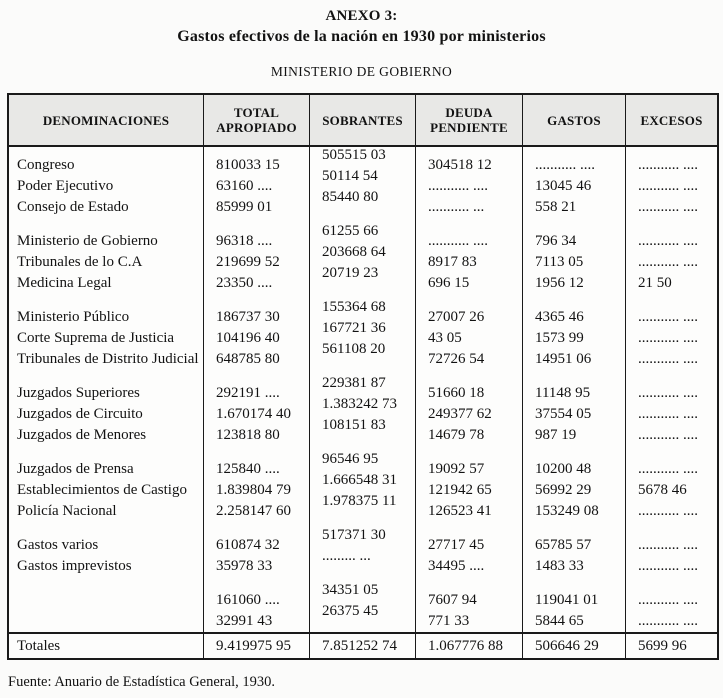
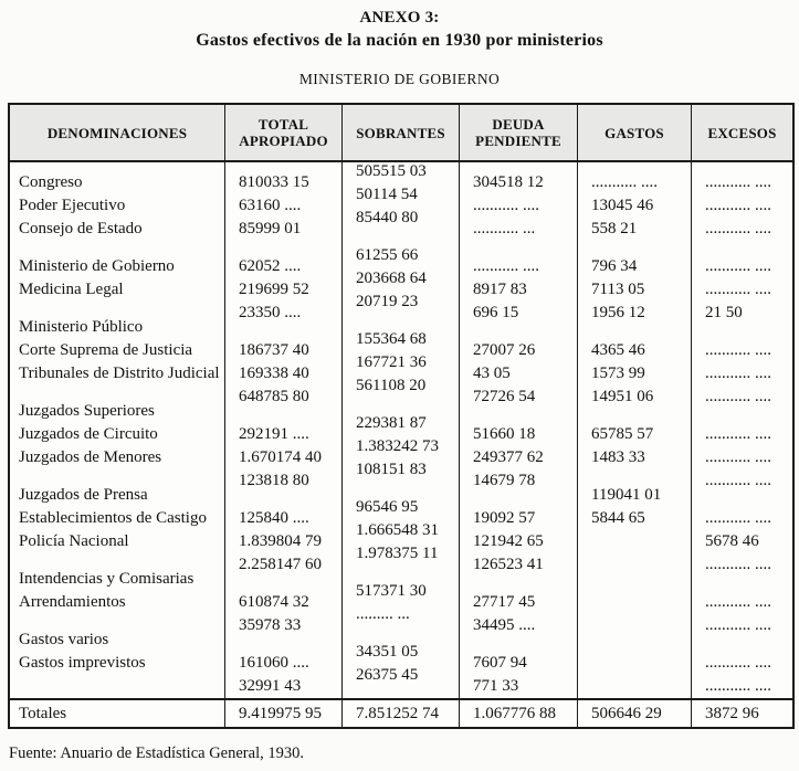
  ANEXO 3:
  Gastos efectivos de la nación en 1930 por ministerios
  MINISTERIO DE GOBIERNO
  DENOMINACIONES
  TOTAL
  APROPIADO
  SOBRANTES
  DEUDA
  PENDIENTE
  GASTOS
  EXCESOS
  Congreso
  Poder Ejecutivo
  Consejo de Estado
  Ministerio de Gobierno
- Tribunales de lo C.A
  Medicina Legal
  Ministerio Público
  Corte Suprema de Justicia
  Tribunales de Distrito Judicial
  Juzgados Superiores
  Juzgados de Circuito
  Juzgados de Menores
  Juzgados de Prensa
  Establecimientos de Castigo
  Policía Nacional
+ Intendencias y Comisarias
+ Arrendamientos
  Gastos varios
  Gastos imprevistos
  810033 15
  63160 ....
  85999 01
- 96318 ....
+ 62052 ....
  219699 52
  23350 ....
- 186737 30
+ 186737 40
- 104196 40
+ 169338 40
  648785 80
  292191 ....
  1.670174 40
  123818 80
  125840 ....
  1.839804 79
  2.258147 60
  610874 32
  35978 33
  161060 ....
  32991 43
  505515 03
  50114 54
  85440 80
  61255 66
  203668 64
  20719 23
  155364 68
  167721 36
  561108 20
  229381 87
  1.383242 73
  108151 83
  96546 95
  1.666548 31
  1.978375 11
  517371 30
  ......... ...
  34351 05
  26375 45
  304518 12
  ........... ....
  ........... ...
  ........... ....
  8917 83
  696 15
  27007 26
  43 05
  72726 54
  51660 18
  249377 62
  14679 78
  19092 57
  121942 65
  126523 41
  27717 45
  34495 ....
  7607 94
  771 33
  ........... ....
  13045 46
  558 21
  796 34
  7113 05
  1956 12
  4365 46
  1573 99
  14951 06
- 11148 95
- 37554 05
- 987 19
- 10200 48
- 56992 29
- 153249 08
  65785 57
  1483 33
  119041 01
  5844 65
  ........... ....
  ........... ....
  ........... ....
  ........... ....
  ........... ....
  21 50
  ........... ....
  ........... ....
  ........... ....
  ........... ....
  ........... ....
  ........... ....
  ........... ....
  5678 46
  ........... ....
  ........... ....
  ........... ....
  ........... ....
  ........... ....
  Totales
  9.419975 95
  7.851252 74
  1.067776 88
  506646 29
- 5699 96
+ 3872 96
  Fuente: Anuario de Estadística General, 1930.
